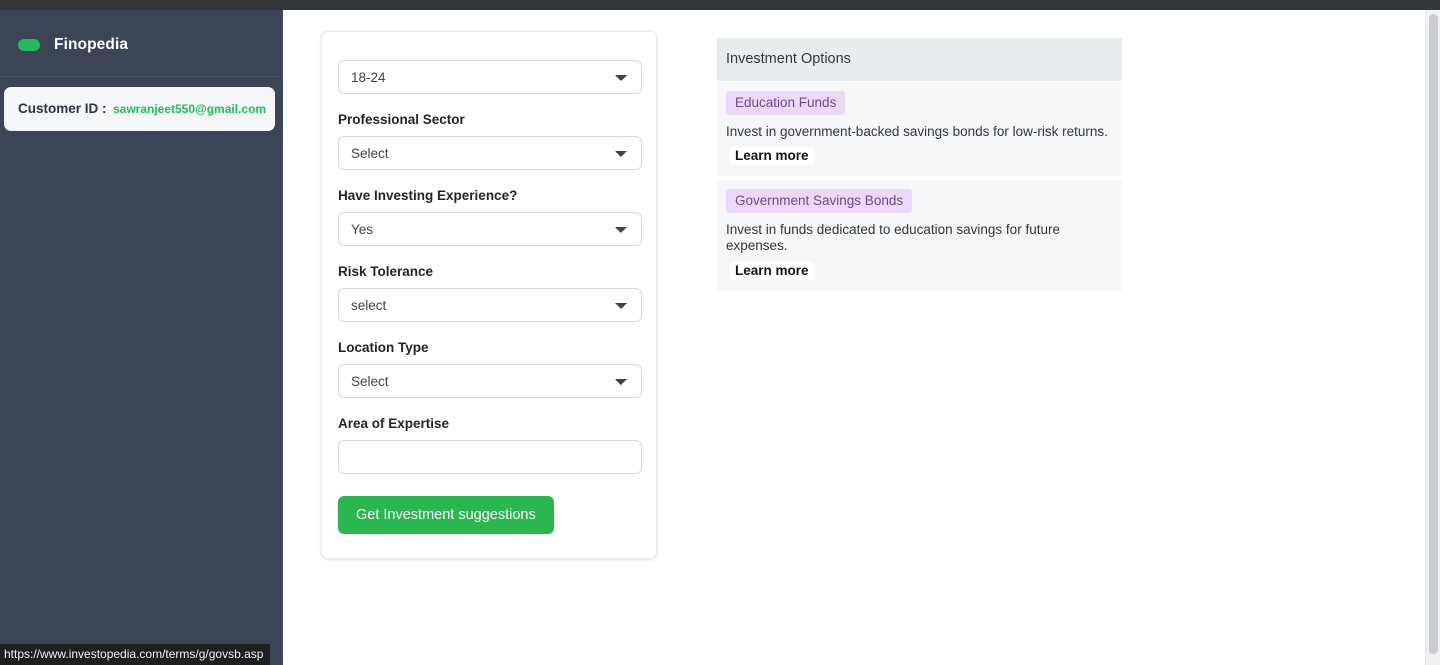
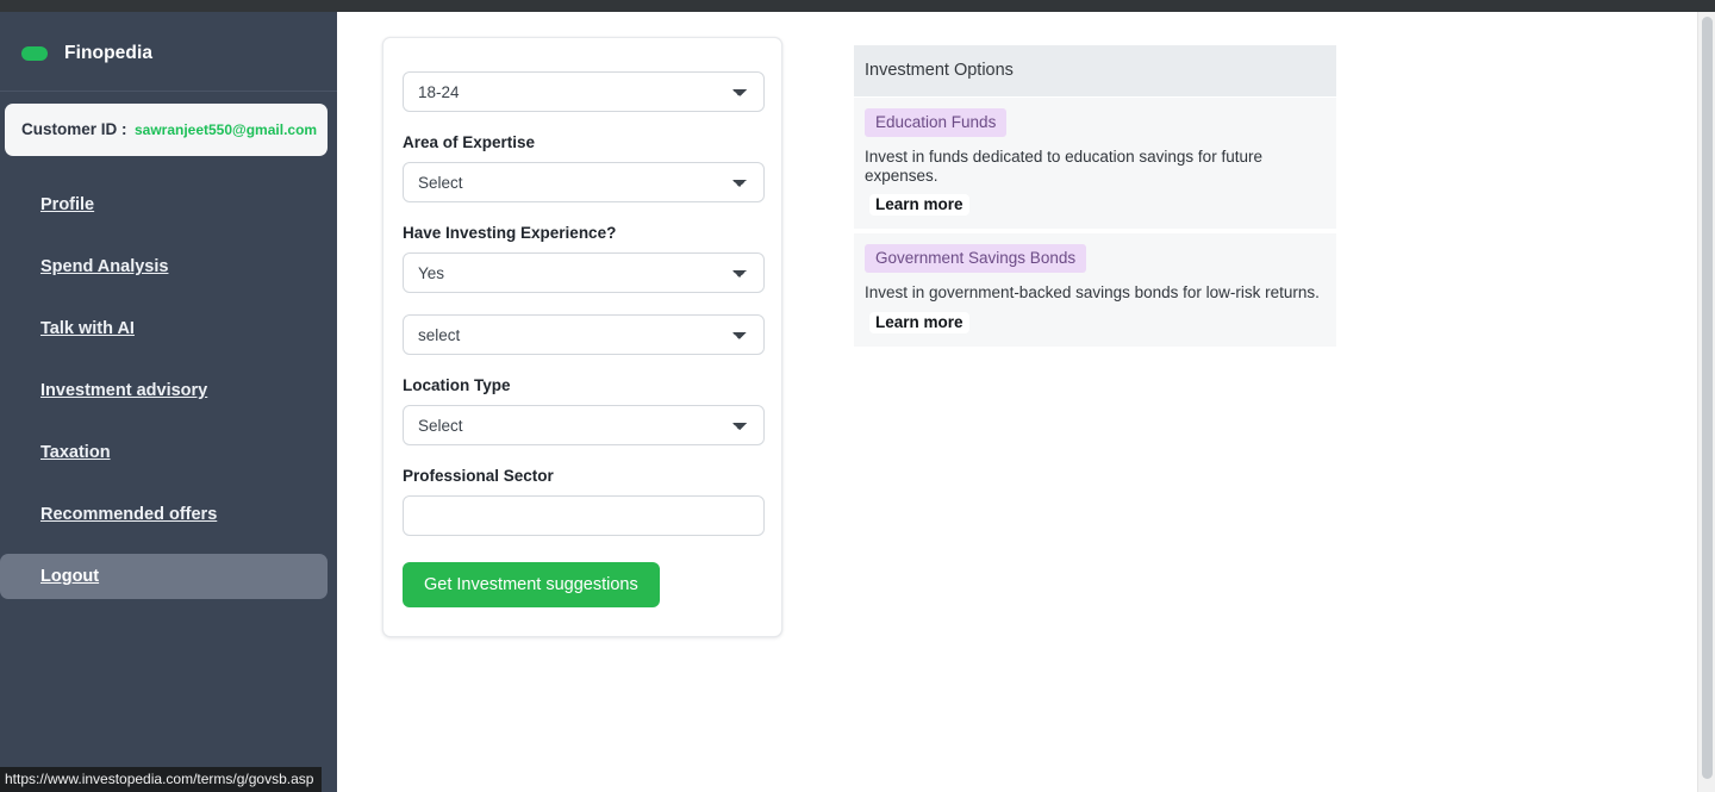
  Finopedia
  Customer ID : sawranjeet550@gmail.com
+ Profile
+ Spend Analysis
+ Talk with AI
+ Investment advisory
+ Taxation
+ Recommended offers
+ Logout
  18-24
- Professional Sector
+ Area of Expertise
  Select
  Have Investing Experience?
  Yes
- Risk Tolerance
  select
  Location Type
  Select
- Area of Expertise
+ Professional Sector
  Get Investment suggestions
  Investment Options
  Education Funds
- Invest in government-backed savings bonds for low-risk returns.
+ Invest in funds dedicated to education savings for future expenses.
  Learn more
  Government Savings Bonds
- Invest in funds dedicated to education savings for future expenses.
+ Invest in government-backed savings bonds for low-risk returns.
  Learn more
  https://www.investopedia.com/terms/g/govsb.asp
